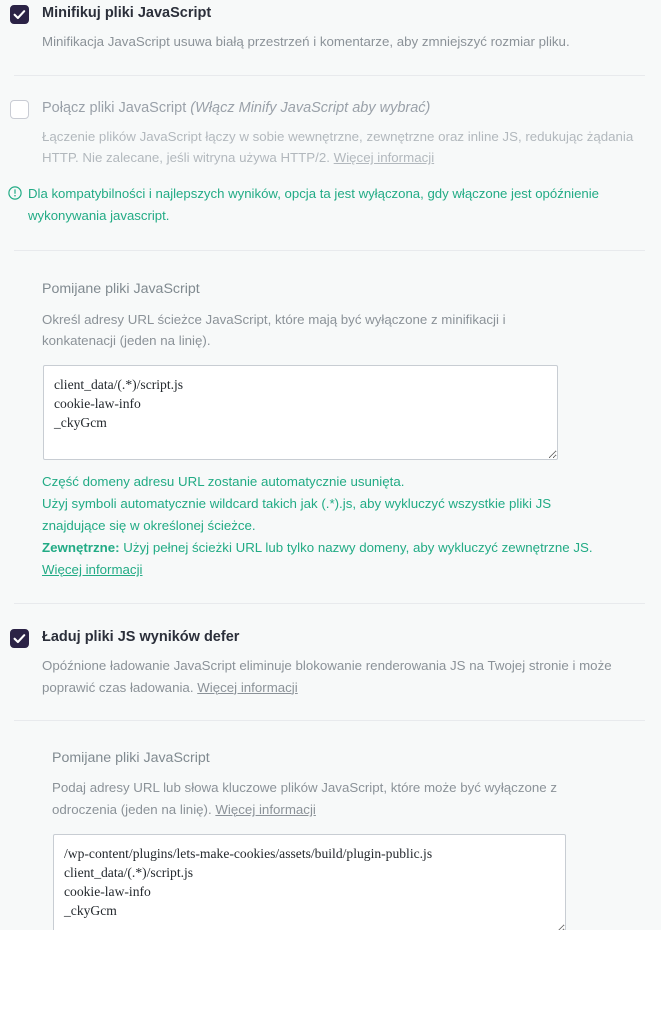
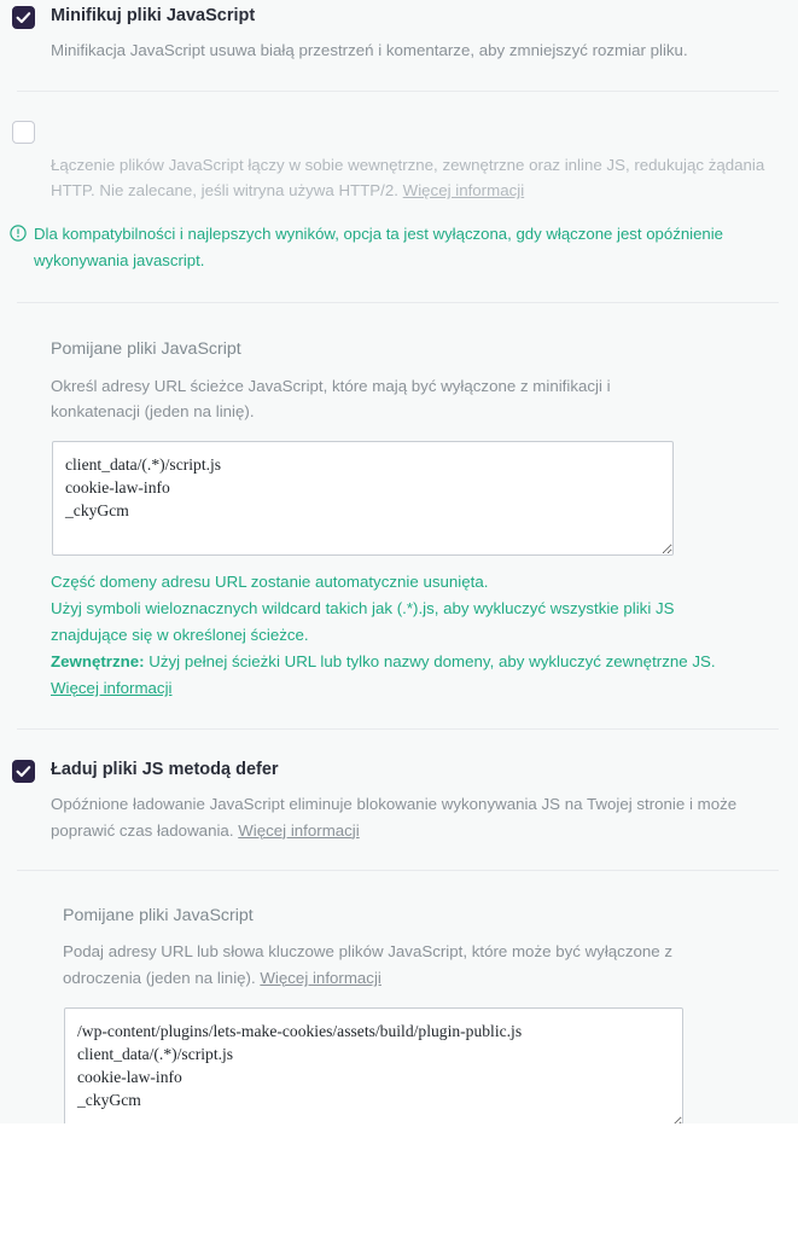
  Minifikuj pliki JavaScript
  Minifikacja JavaScript usuwa białą przestrzeń i komentarze, aby zmniejszyć rozmiar pliku.
- Połącz pliki JavaScript (Włącz Minify JavaScript aby wybrać)
  Łączenie plików JavaScript łączy w sobie wewnętrzne, zewnętrzne oraz inline JS, redukując żądania HTTP. Nie zalecane, jeśli witryna używa HTTP/2. Więcej informacji
  Dla kompatybilności i najlepszych wyników, opcja ta jest wyłączona, gdy włączone jest opóźnienie wykonywania javascript.
  Pomijane pliki JavaScript
  Określ adresy URL ścieżce JavaScript, które mają być wyłączone z minifikacji i konkatenacji (jeden na linię).
  client_data/(.*)/script.js
  cookie-law-info
  _ckyGcm
  Część domeny adresu URL zostanie automatycznie usunięta.
- Użyj symboli automatycznie wildcard takich jak (.*).js, aby wykluczyć wszystkie pliki JS znajdujące się w określonej ścieżce.
+ Użyj symboli wieloznacznych wildcard takich jak (.*).js, aby wykluczyć wszystkie pliki JS znajdujące się w określonej ścieżce.
  Zewnętrzne: Użyj pełnej ścieżki URL lub tylko nazwy domeny, aby wykluczyć zewnętrzne JS. Więcej informacji
- Ładuj pliki JS wyników defer
+ Ładuj pliki JS metodą defer
- Opóźnione ładowanie JavaScript eliminuje blokowanie renderowania JS na Twojej stronie i może poprawić czas ładowania. Więcej informacji
+ Opóźnione ładowanie JavaScript eliminuje blokowanie wykonywania JS na Twojej stronie i może poprawić czas ładowania. Więcej informacji
  Pomijane pliki JavaScript
  Podaj adresy URL lub słowa kluczowe plików JavaScript, które może być wyłączone z odroczenia (jeden na linię). Więcej informacji
  /wp-content/plugins/lets-make-cookies/assets/build/plugin-public.js
  client_data/(.*)/script.js
  cookie-law-info
  _ckyGcm
